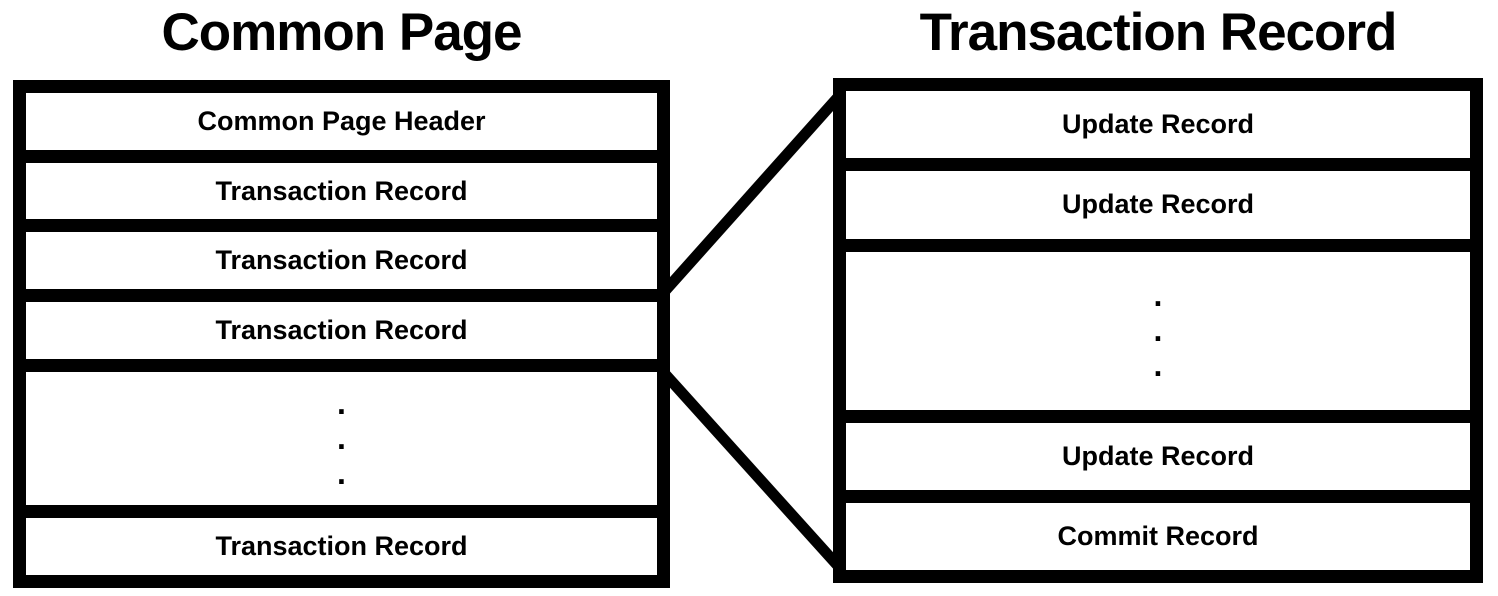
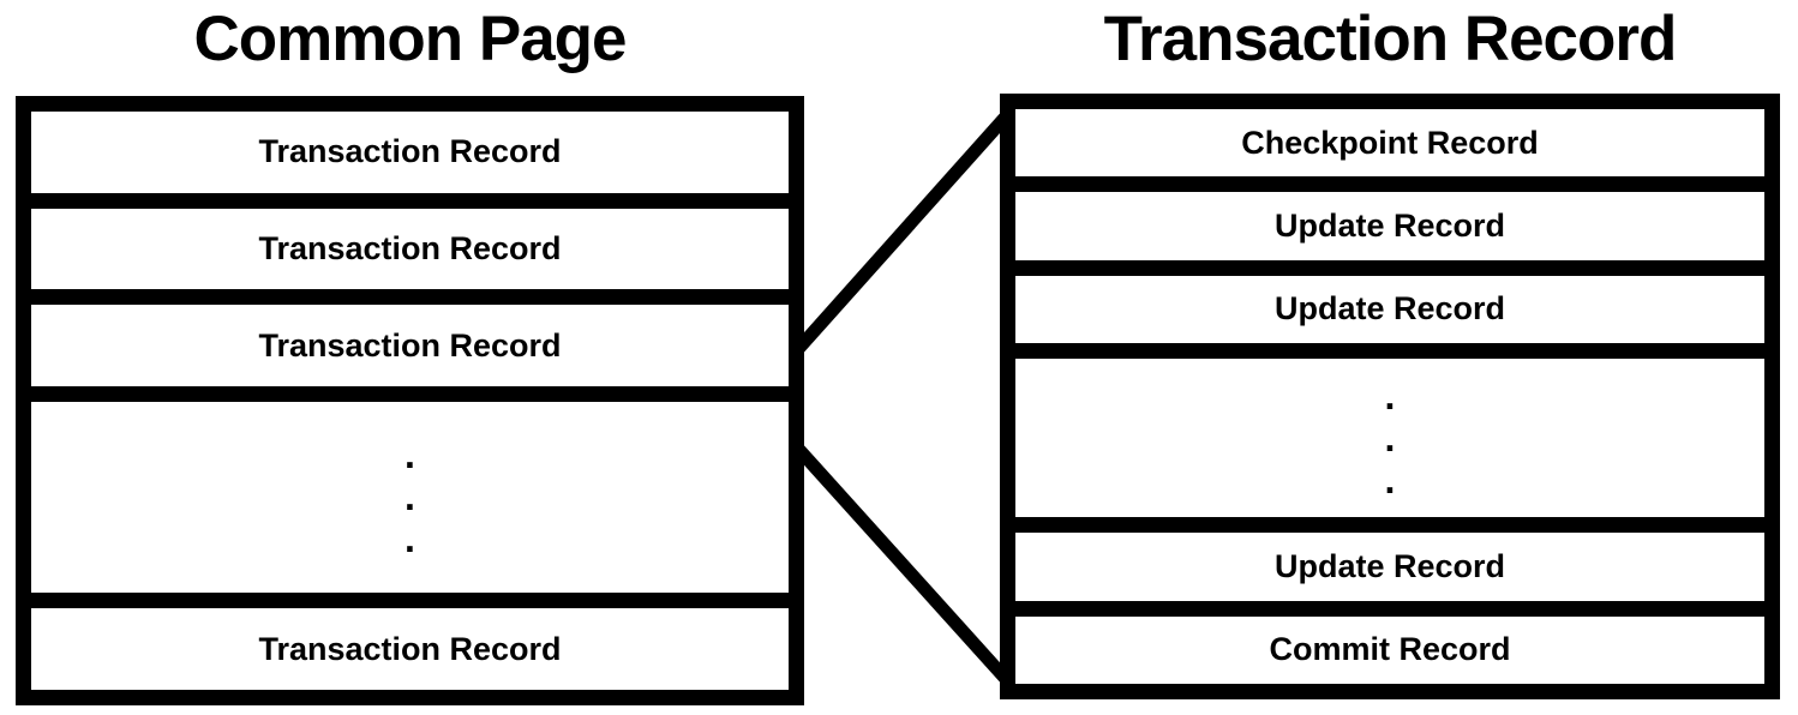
  Common Page
  Transaction Record
- Common Page Header
  Transaction Record
  Transaction Record
  Transaction Record
  .
  .
  .
  Transaction Record
+ Checkpoint Record
  Update Record
  Update Record
  .
  .
  .
  Update Record
  Commit Record
